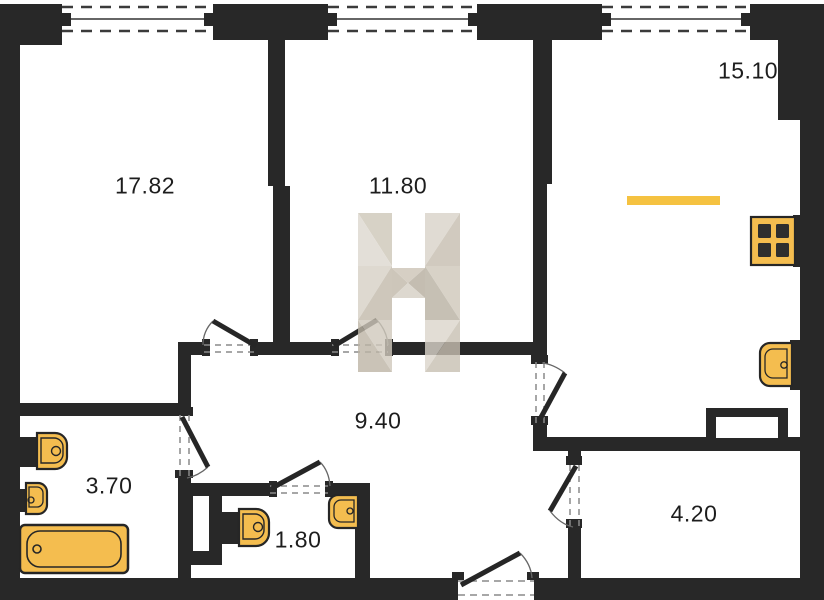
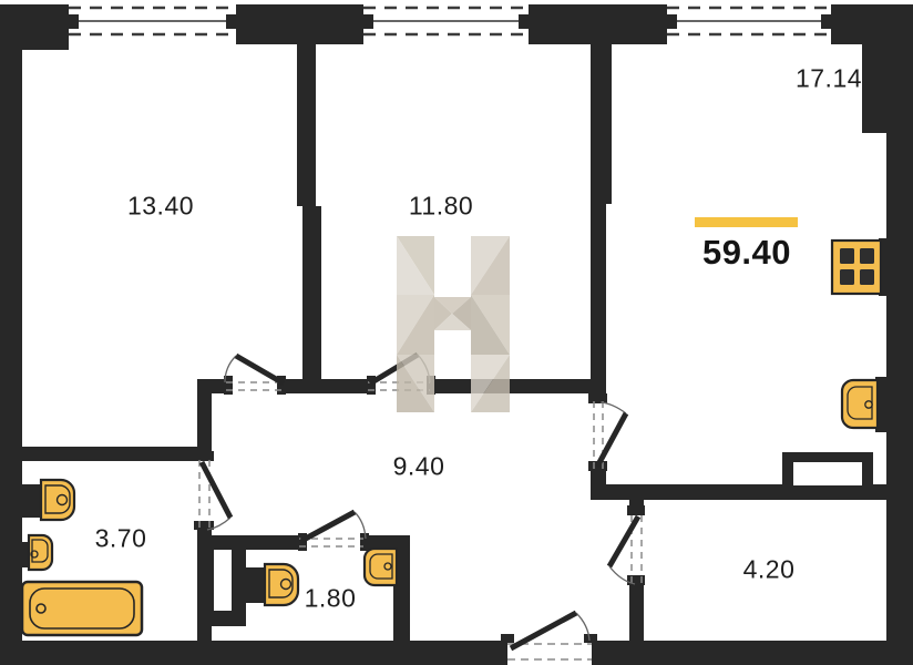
+ 59.40
- 17.82
+ 13.40
  11.80
- 15.10
+ 17.14
  9.40
  3.70
  1.80
  4.20
